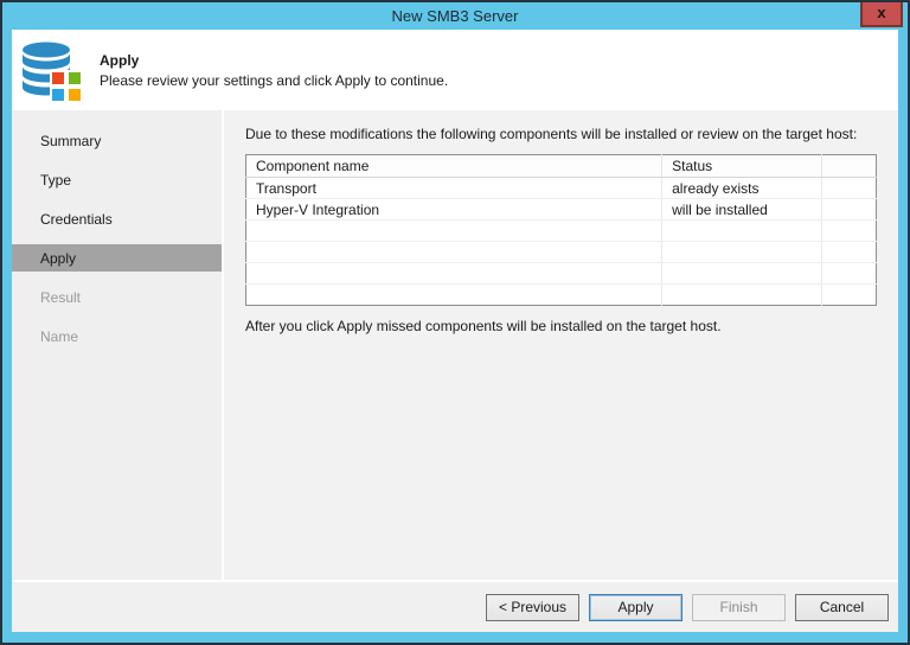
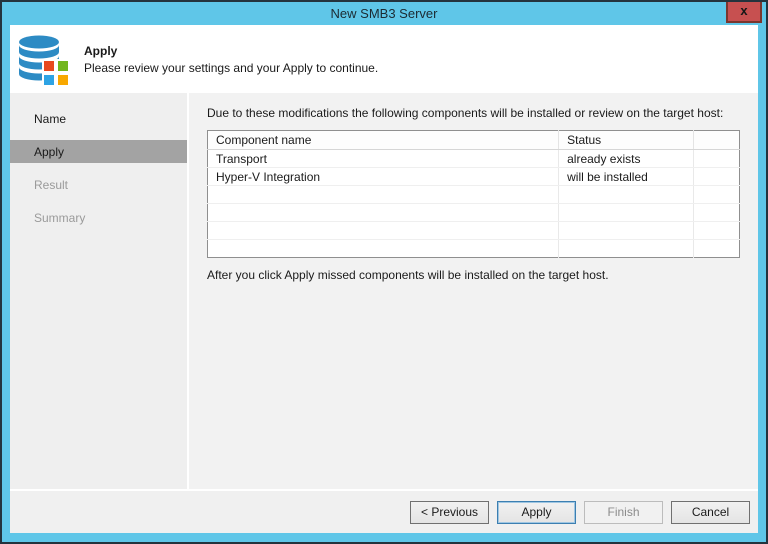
  New SMB3 Server
  x
  Apply
- Please review your settings and click Apply to continue.
+ Please review your settings and your Apply to continue.
- Summary
+ Name
- Type
- Credentials
  Apply
  Result
- Name
+ Summary
  Due to these modifications the following components will be installed or review on the target host:
  Component name	Status
  Transport	already exists
  Hyper-V Integration	will be installed
  After you click Apply missed components will be installed on the target host.
  < Previous
  Apply
  Finish
  Cancel
